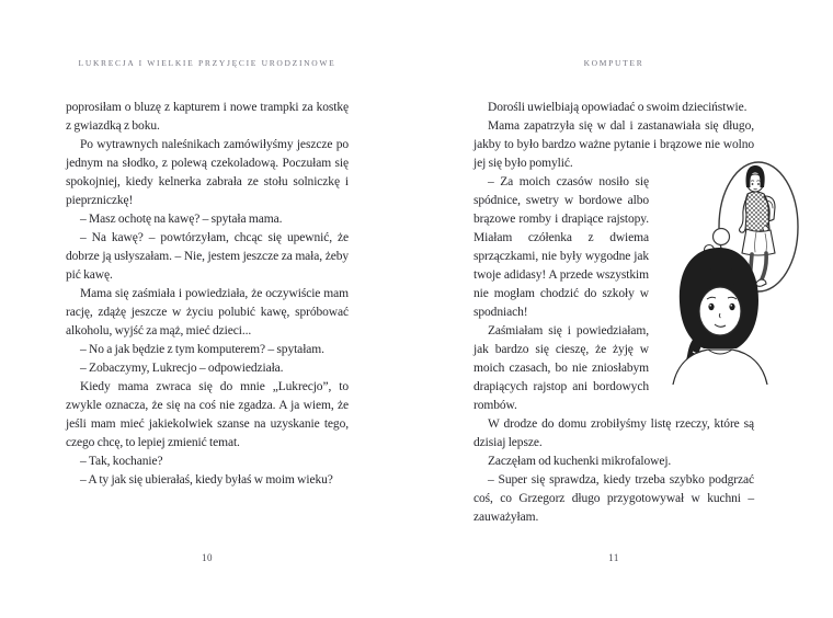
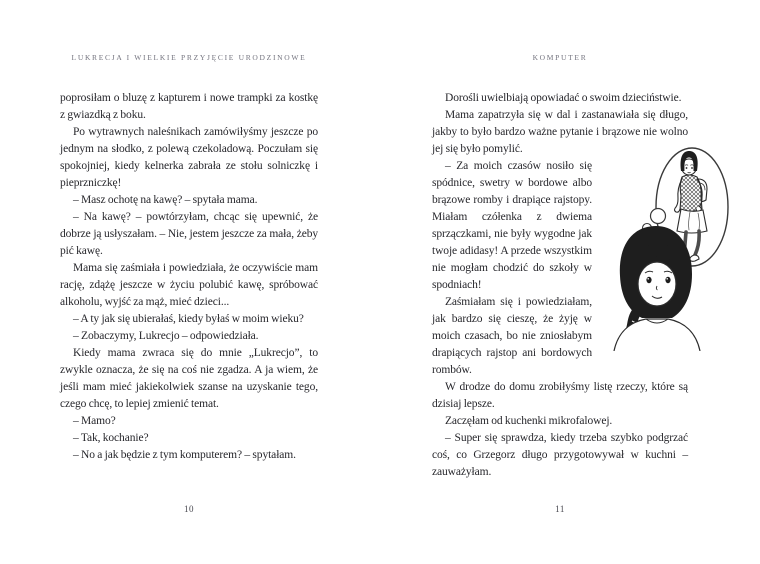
  LUKRECJA I WIELKIE PRZYJĘCIE URODZINOWE
  poprosiłam o bluzę z kapturem i nowe trampki za kostkę z gwiazdką z boku.
  Po wytrawnych naleśnikach zamówiłyśmy jeszcze po jednym na słodko, z polewą czekoladową. Poczułam się spokojniej, kiedy kelnerka zabrała ze stołu solniczkę i pieprzniczkę!
  – Masz ochotę na kawę? – spytała mama.
  – Na kawę? – powtórzyłam, chcąc się upewnić, że dobrze ją usłyszałam. – Nie, jestem jeszcze za mała, żeby pić kawę.
  Mama się zaśmiała i powiedziała, że oczywiście mam rację, zdążę jeszcze w życiu polubić kawę, spróbować alkoholu, wyjść za mąż, mieć dzieci...
- – No a jak będzie z tym komputerem? – spytałam.
+ – A ty jak się ubierałaś, kiedy byłaś w moim wieku?
  – Zobaczymy, Lukrecjo – odpowiedziała.
  Kiedy mama zwraca się do mnie „Lukrecjo”, to zwykle oznacza, że się na coś nie zgadza. A ja wiem, że jeśli mam mieć jakiekolwiek szanse na uzyskanie tego, czego chcę, to lepiej zmienić temat.
+ – Mamo?
  – Tak, kochanie?
- – A ty jak się ubierałaś, kiedy byłaś w moim wieku?
+ – No a jak będzie z tym komputerem? – spytałam.
  10
  KOMPUTER
  Dorośli uwielbiają opowiadać o swoim dzieciństwie.
  Mama zapatrzyła się w dal i zastanawiała się długo, jakby to było bardzo ważne pytanie i brązowe nie wolno jej się było pomylić.
  – Za moich czasów nosiło się spódnice, swetry w bordowe albo brązowe romby i drapiące rajstopy. Miałam czółenka z dwiema sprzączkami, nie były wygodne jak twoje adidasy! A przede wszystkim nie mogłam chodzić do szkoły w spodniach!
  Zaśmiałam się i powiedziałam, jak bardzo się cieszę, że żyję w moich czasach, bo nie zniosłabym drapiących rajstop ani bordowych rombów.
  W drodze do domu zrobiłyśmy listę rzeczy, które są dzisiaj lepsze.
  Zaczęłam od kuchenki mikrofalowej.
  – Super się sprawdza, kiedy trzeba szybko podgrzać coś, co Grzegorz długo przygotowywał w kuchni – zauważyłam.
  11
